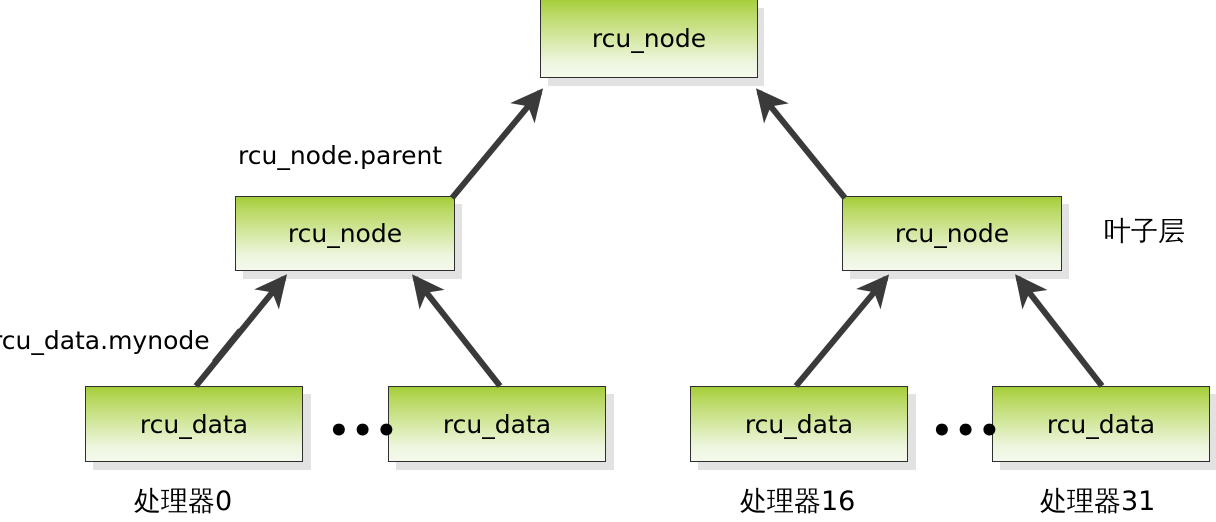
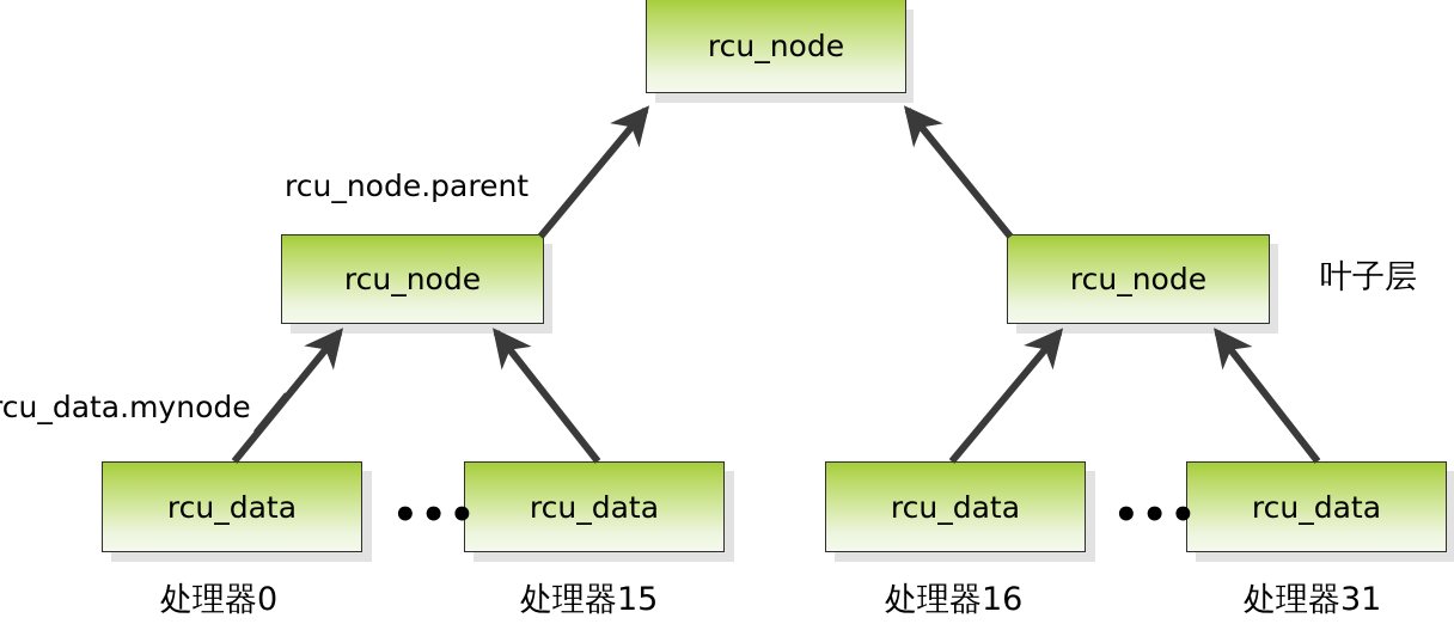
  rcu_node
  rcu_node
  rcu_node
  rcu_data
  rcu_data
  rcu_data
  rcu_data
  •••
  •••
  rcu_node.parent
  cu_data.mynode
  叶子层
  处理器0
+ 处理器15
  处理器16
  处理器31
